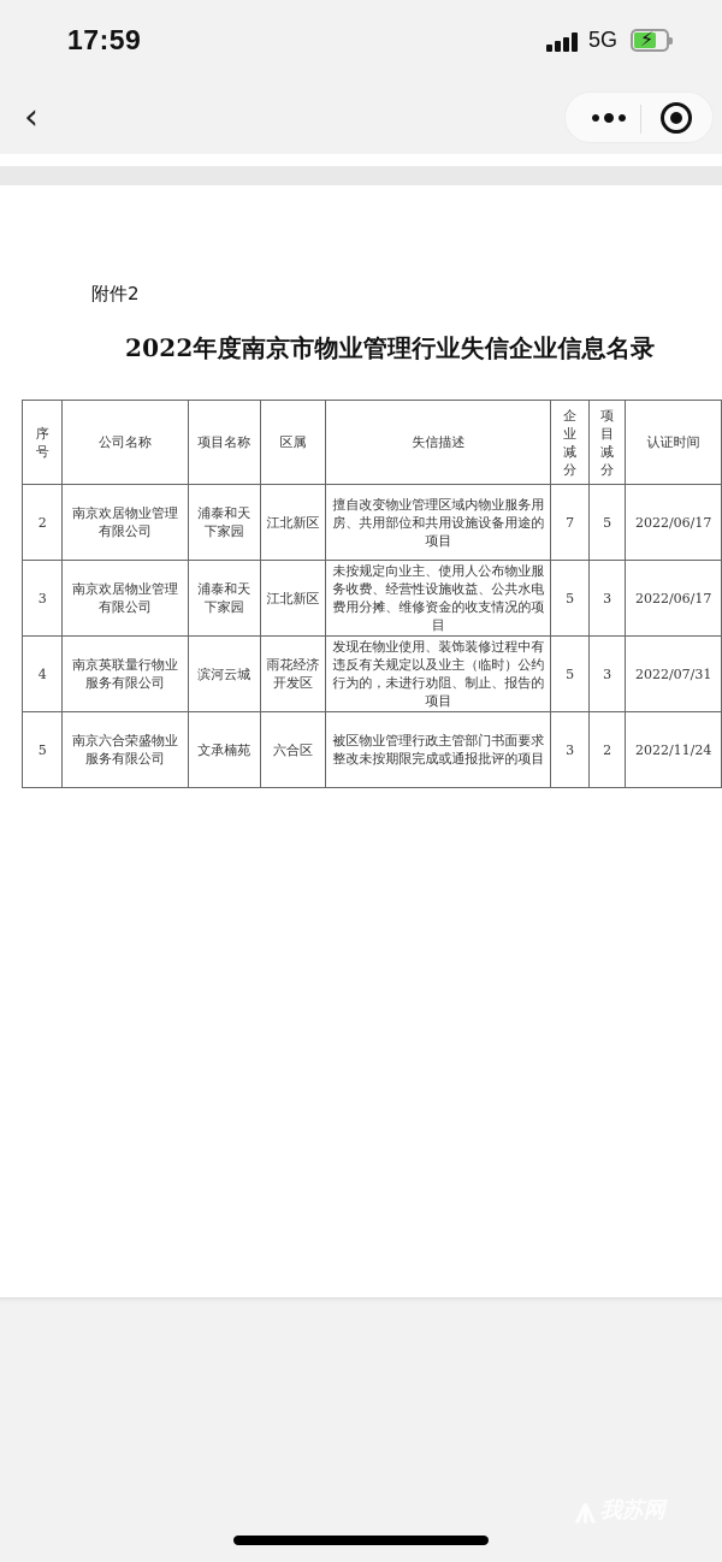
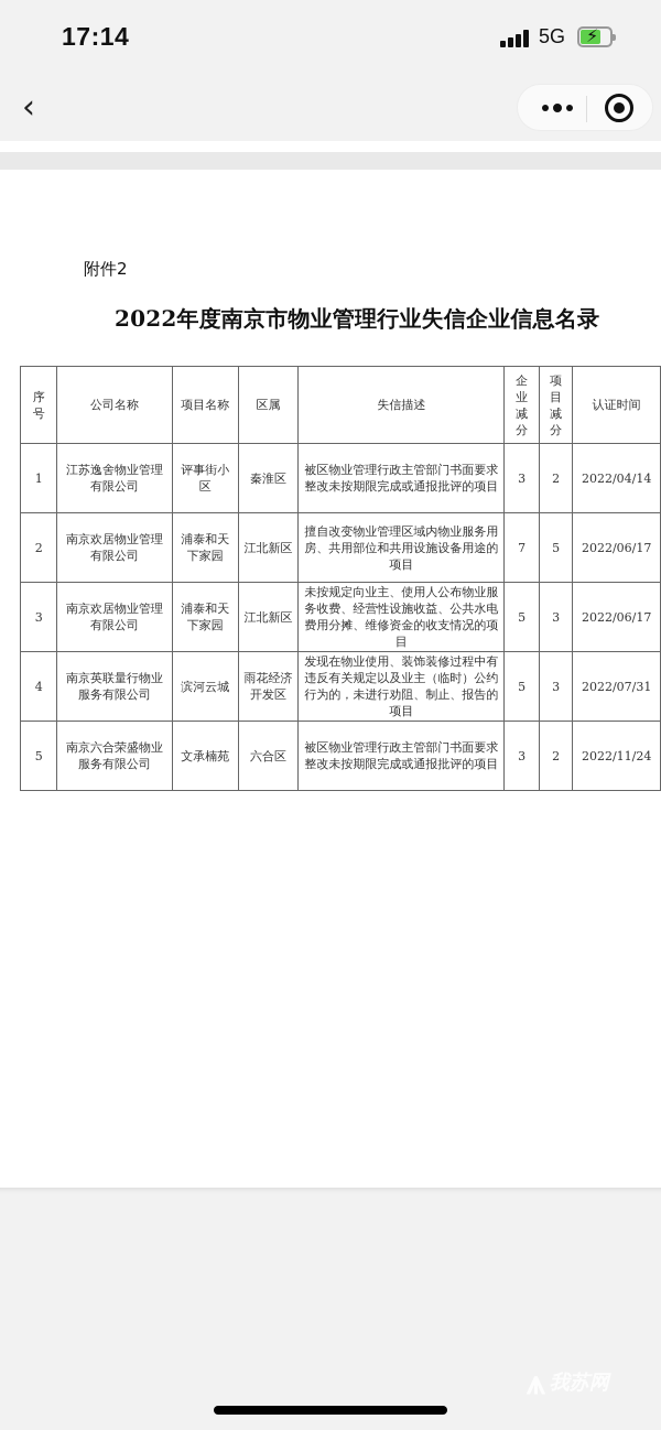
- 17:59
+ 17:14
  5G
  ⚡
  ‹
  附件2
  2022年度南京市物业管理行业失信企业信息名录
  序号	公司名称	项目名称	区属	失信描述	企业减分	项目减分	认证时间
+ 1	江苏逸舍物业管理有限公司	评事街小区	秦淮区	被区物业管理行政主管部门书面要求整改未按期限完成或通报批评的项目	3	2	2022/04/14
  2	南京欢居物业管理有限公司	浦泰和天下家园	江北新区	擅自改变物业管理区域内物业服务用房、共用部位和共用设施设备用途的项目	7	5	2022/06/17
  3	南京欢居物业管理有限公司	浦泰和天下家园	江北新区	未按规定向业主、使用人公布物业服务收费、经营性设施收益、公共水电费用分摊、维修资金的收支情况的项目	5	3	2022/06/17
  4	南京英联量行物业服务有限公司	滨河云城	雨花经济开发区	发现在物业使用、装饰装修过程中有违反有关规定以及业主（临时）公约行为的，未进行劝阻、制止、报告的项目	5	3	2022/07/31
  5	南京六合荣盛物业服务有限公司	文承楠苑	六合区	被区物业管理行政主管部门书面要求整改未按期限完成或通报批评的项目	3	2	2022/11/24
